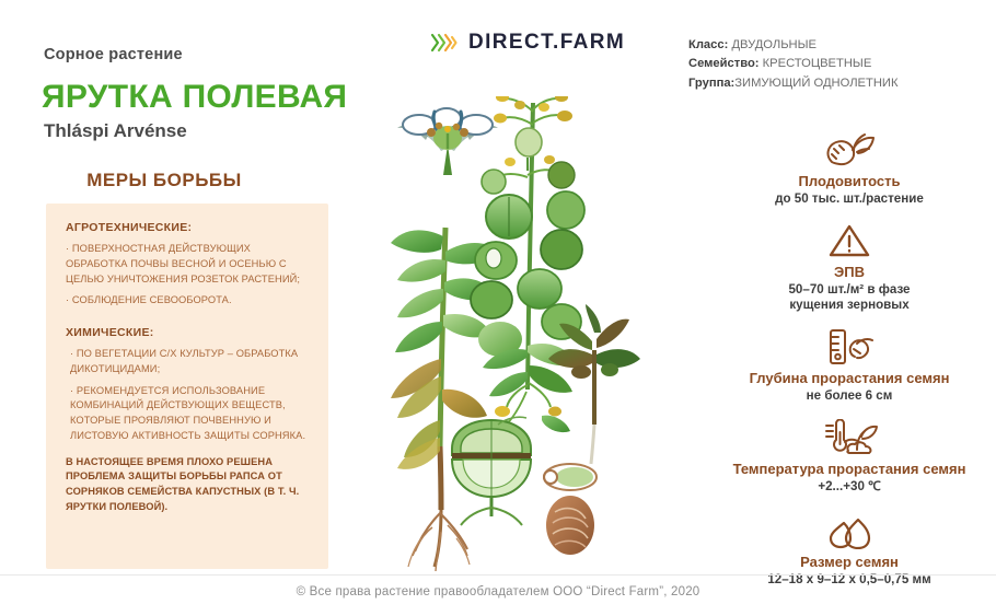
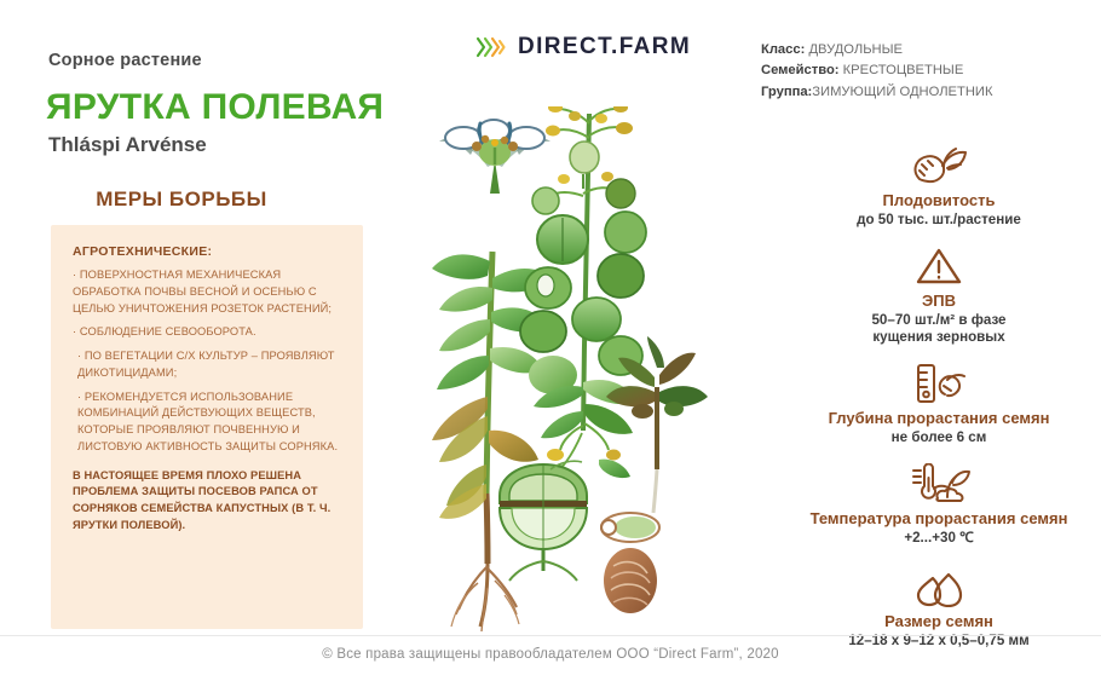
  Сорное растение
  ЯРУТКА ПОЛЕВАЯ
  Thláspi Arvénse
  МЕРЫ БОРЬБЫ
  АГРОТЕХНИЧЕСКИЕ:
- · ПОВЕРХНОСТНАЯ ДЕЙСТВУЮЩИХ ОБРАБОТКА ПОЧВЫ ВЕСНОЙ И ОСЕНЬЮ С ЦЕЛЬЮ УНИЧТОЖЕНИЯ РОЗЕТОК РАСТЕНИЙ;
+ · ПОВЕРХНОСТНАЯ МЕХАНИЧЕСКАЯ ОБРАБОТКА ПОЧВЫ ВЕСНОЙ И ОСЕНЬЮ С ЦЕЛЬЮ УНИЧТОЖЕНИЯ РОЗЕТОК РАСТЕНИЙ;
  · СОБЛЮДЕНИЕ СЕВООБОРОТА.
- ХИМИЧЕСКИЕ:
- · ПО ВЕГЕТАЦИИ С/Х КУЛЬТУР – ОБРАБОТКА ДИКОТИЦИДАМИ;
+ · ПО ВЕГЕТАЦИИ С/Х КУЛЬТУР – ПРОЯВЛЯЮТ ДИКОТИЦИДАМИ;
  · РЕКОМЕНДУЕТСЯ ИСПОЛЬЗОВАНИЕ КОМБИНАЦИЙ ДЕЙСТВУЮЩИХ ВЕЩЕСТВ, КОТОРЫЕ ПРОЯВЛЯЮТ ПОЧВЕННУЮ И ЛИСТОВУЮ АКТИВНОСТЬ ЗАЩИТЫ СОРНЯКА.
- В НАСТОЯЩЕЕ ВРЕМЯ ПЛОХО РЕШЕНА ПРОБЛЕМА ЗАЩИТЫ БОРЬБЫ РАПСА ОТ СОРНЯКОВ СЕМЕЙСТВА КАПУСТНЫХ (В Т. Ч. ЯРУТКИ ПОЛЕВОЙ).
+ В НАСТОЯЩЕЕ ВРЕМЯ ПЛОХО РЕШЕНА ПРОБЛЕМА ЗАЩИТЫ ПОСЕВОВ РАПСА ОТ СОРНЯКОВ СЕМЕЙСТВА КАПУСТНЫХ (В Т. Ч. ЯРУТКИ ПОЛЕВОЙ).
  DIRECT.FARM
  Класс: ДВУДОЛЬНЫЕ
  Семейство: КРЕСТОЦВЕТНЫЕ
  Группа:ЗИМУЮЩИЙ ОДНОЛЕТНИК
  Плодовитость
  до 50 тыс. шт./растение
  ЭПВ
  50–70 шт./м² в фазе
  кущения зерновых
  Глубина прорастания семян
  не более 6 см
  Температура прорастания семян
  +2...+30 ℃
  Размер семян
  12–18 х 9–12 х 0,5–0,75 мм
- © Все права растение правообладателем ООО “Direct Farm”, 2020
+ © Все права защищены правообладателем ООО “Direct Farm”, 2020
